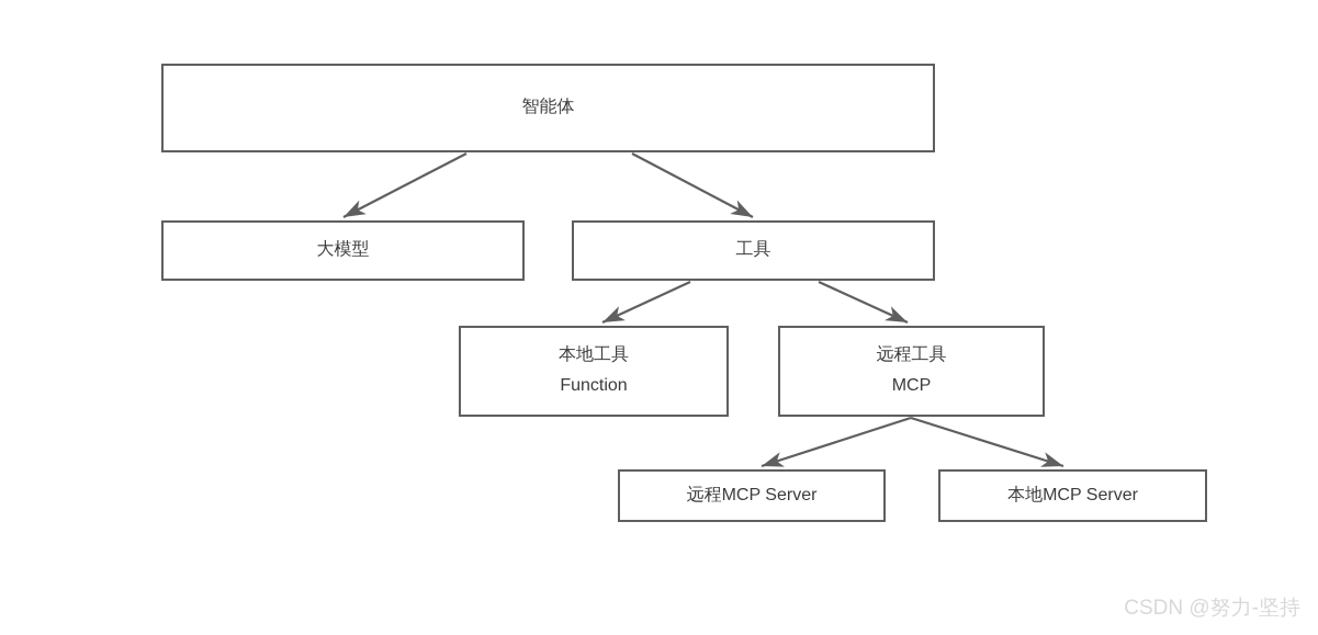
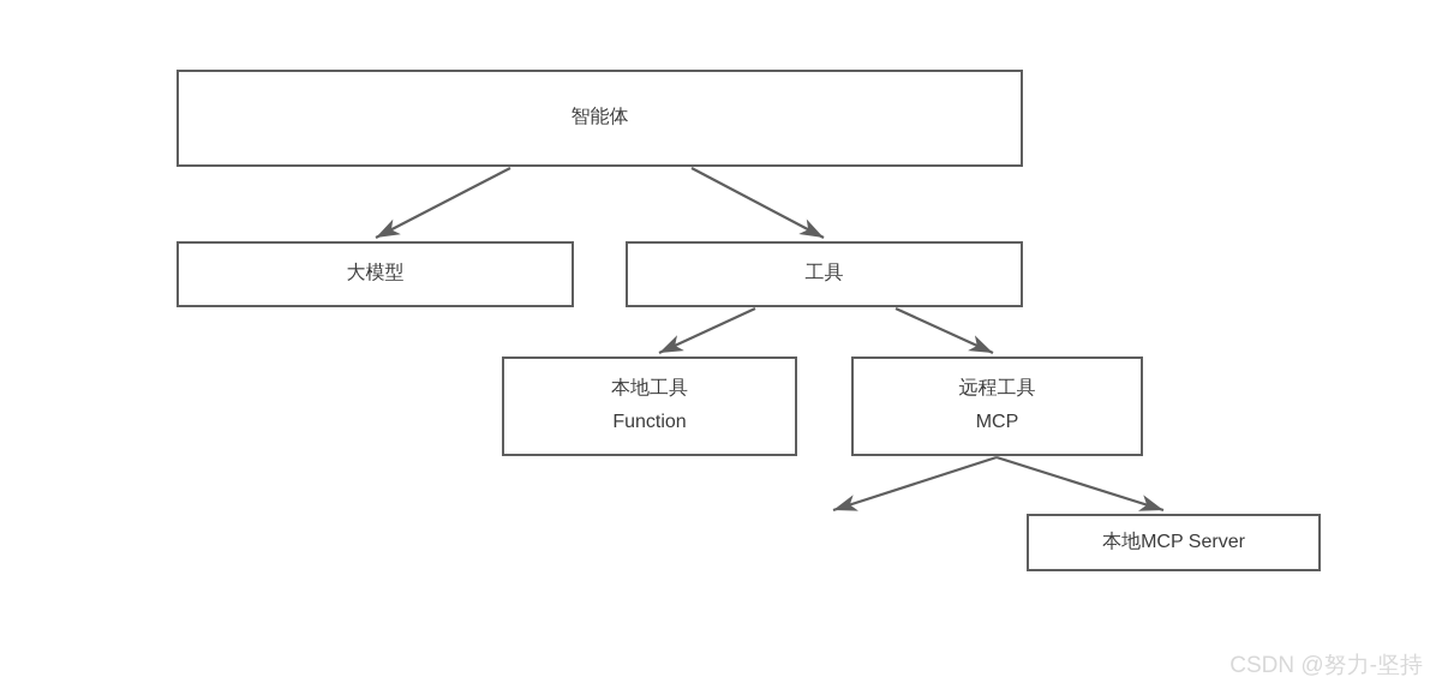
  智能体
  大模型
  工具
  本地工具
  Function
  远程工具
  MCP
- 远程MCP Server
  本地MCP Server
  CSDN @努力-坚持
